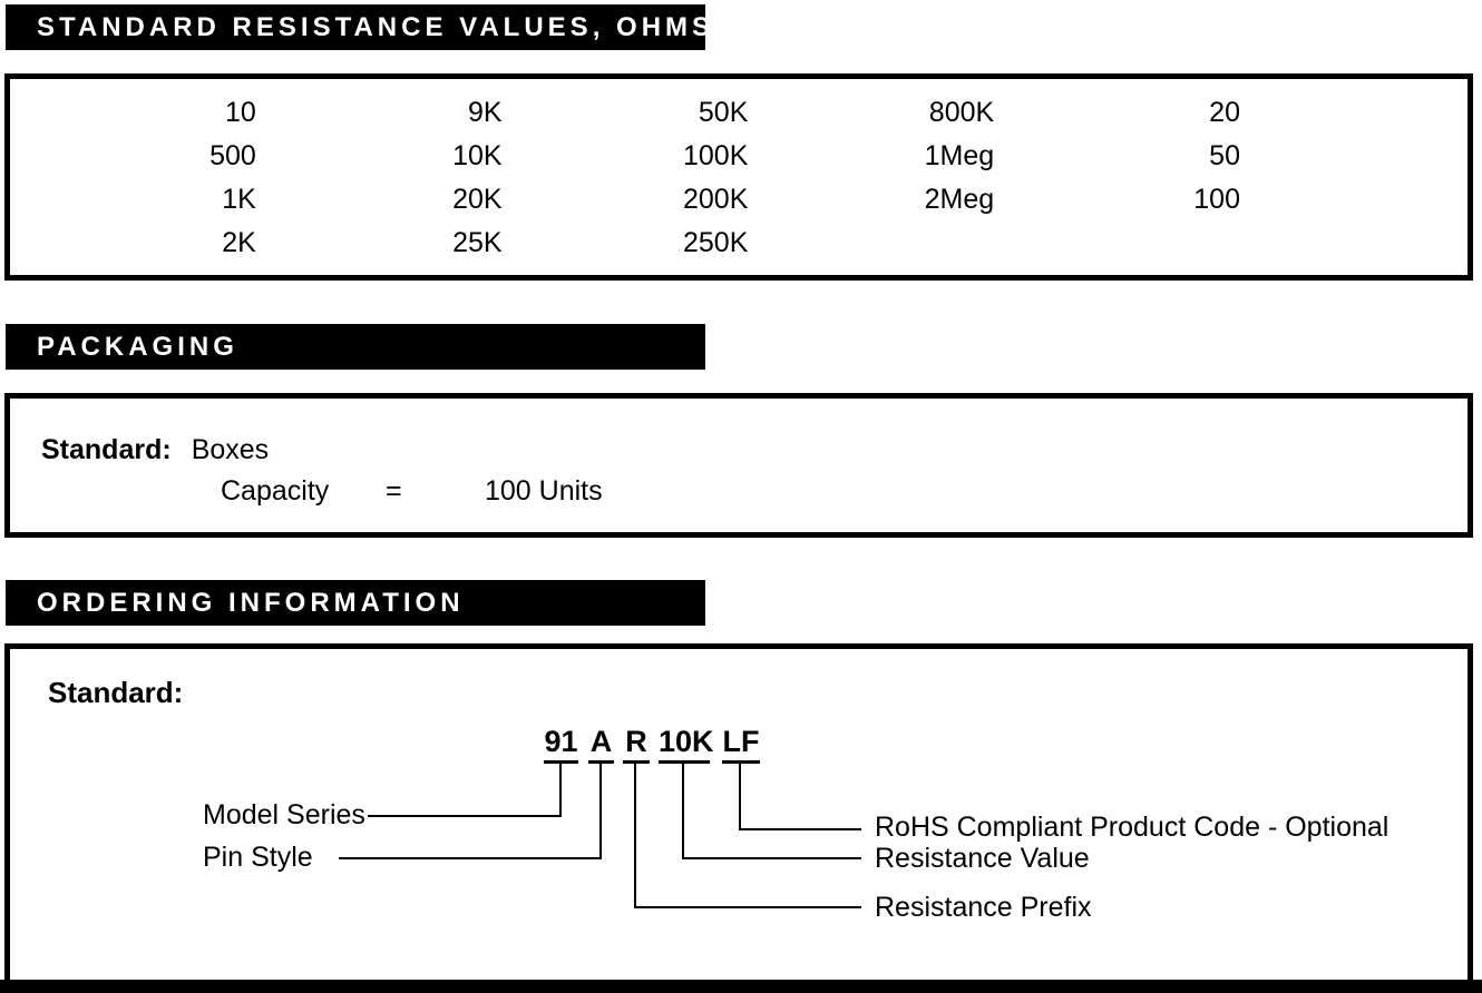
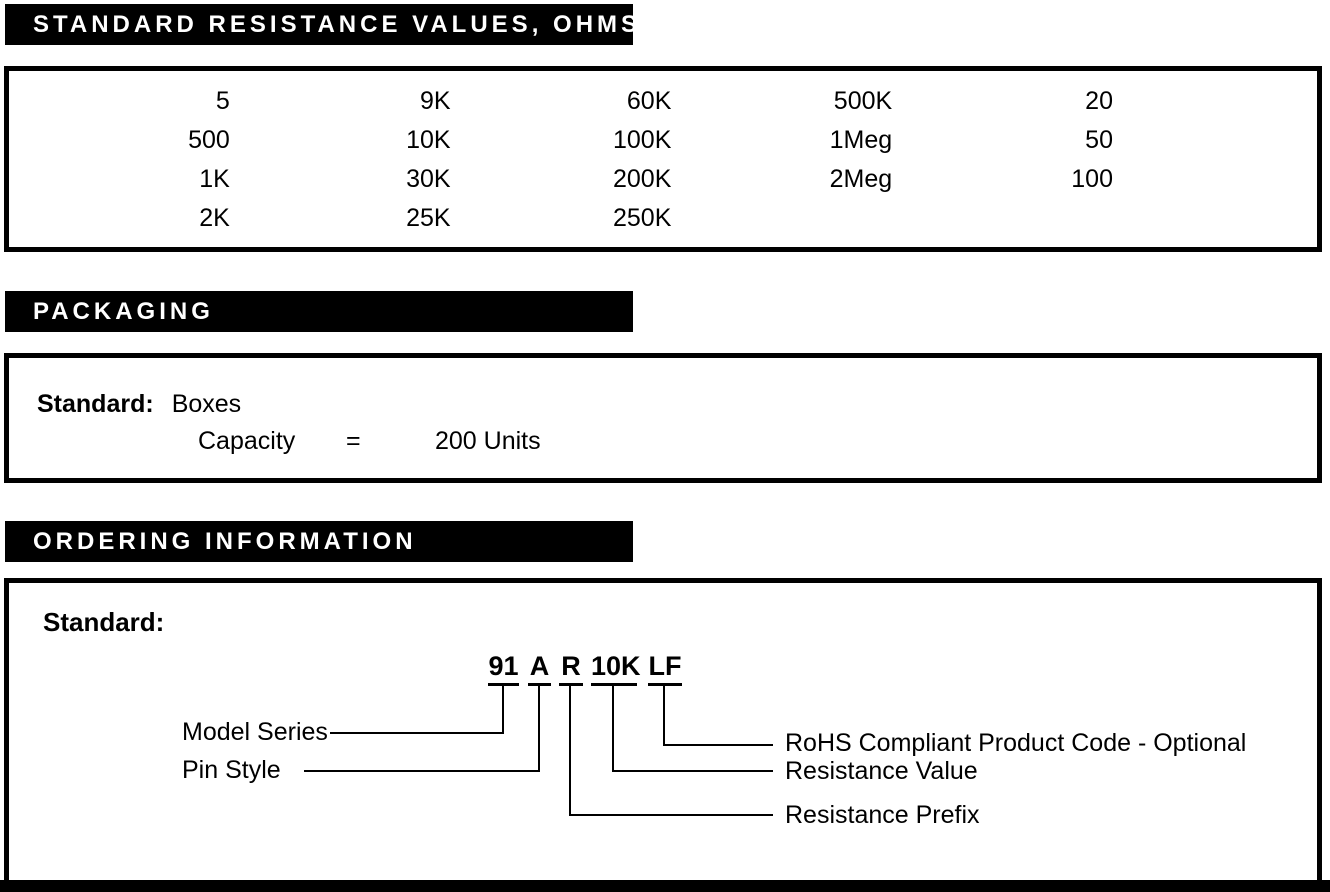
  STANDARD RESISTANCE VALUES, OHMS
- 10
+ 5
  9K
- 50K
+ 60K
- 800K
+ 500K
  20
  500
  10K
  100K
  1Meg
  50
  1K
- 20K
+ 30K
  200K
  2Meg
  100
  2K
  25K
  250K
  PACKAGING
  Standard: Boxes
  Capacity
  =
- 100 Units
+ 200 Units
  ORDERING INFORMATION
  Standard:
  91
  A
  R
  10K
  LF
  Model Series
  Pin Style
  RoHS Compliant Product Code - Optional
  Resistance Value
  Resistance Prefix
